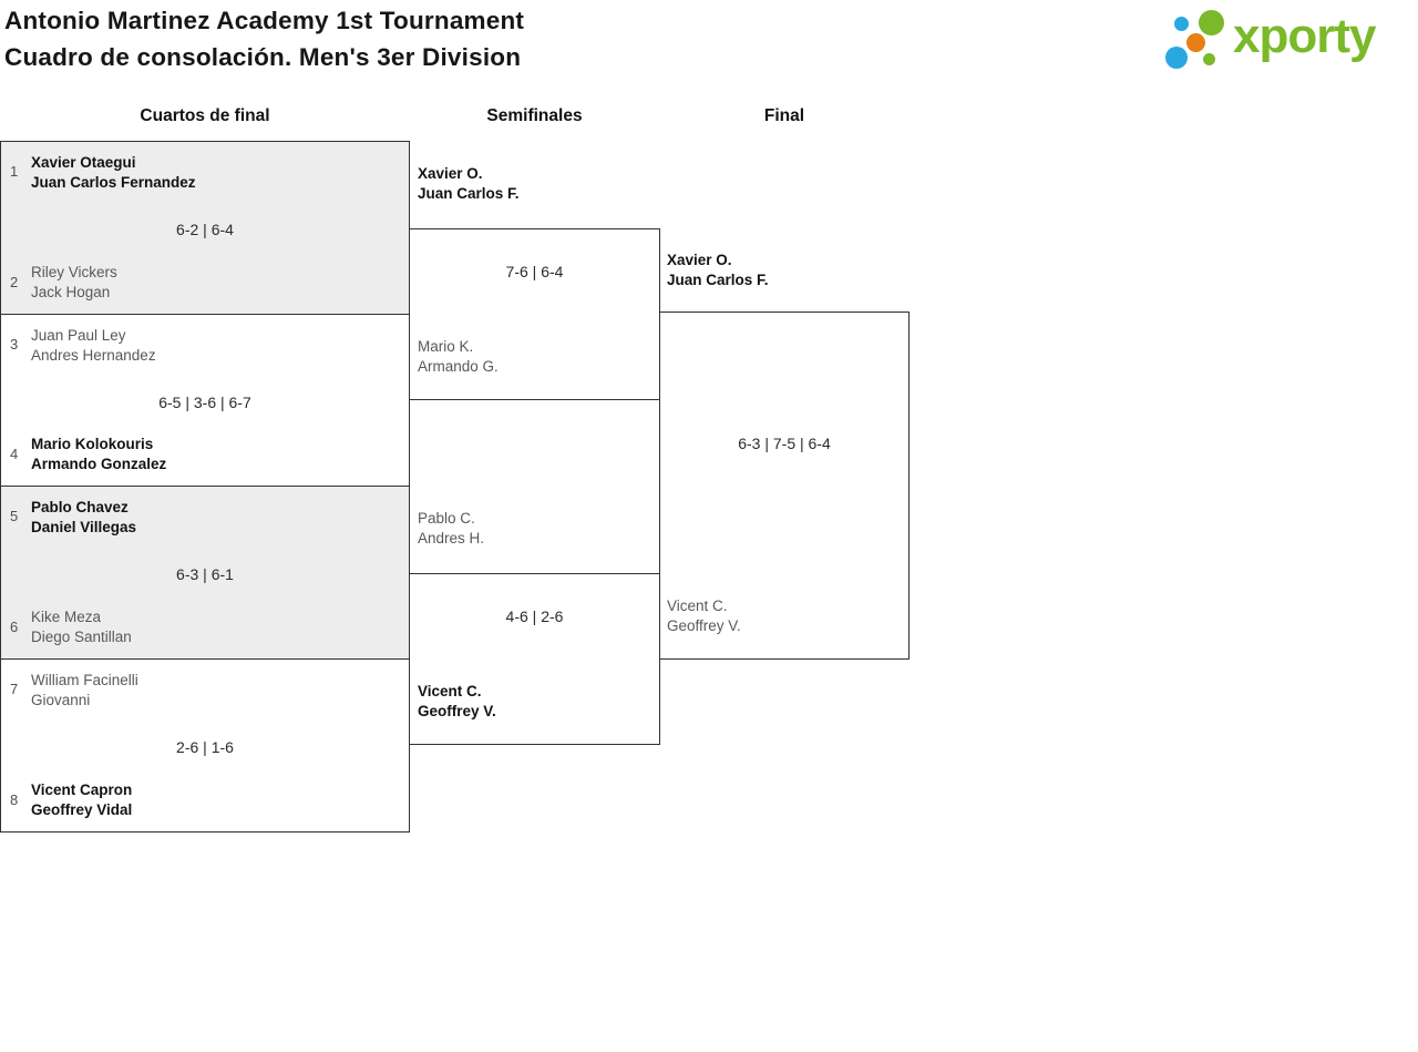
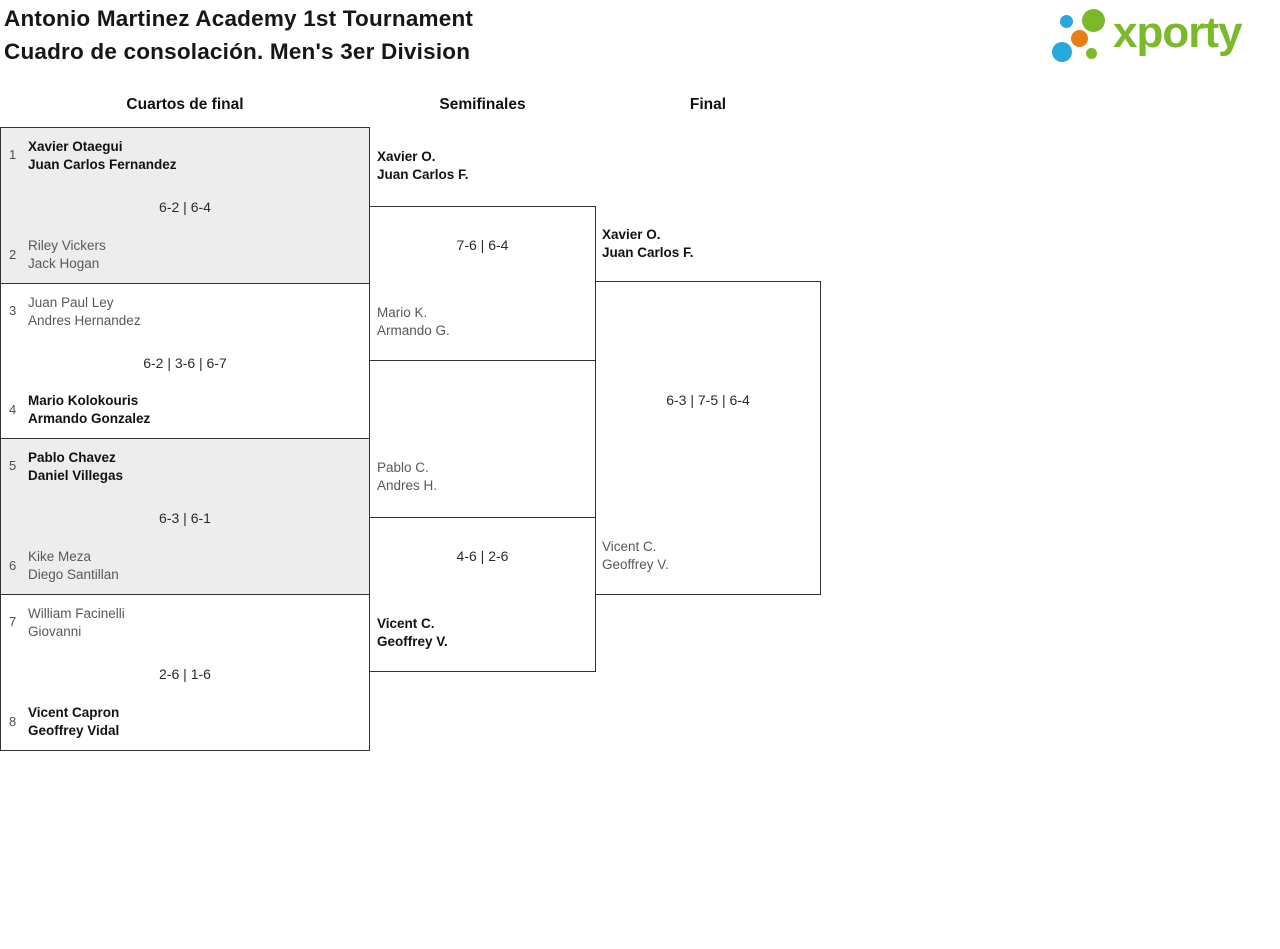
  Antonio Martinez Academy 1st Tournament
  Cuadro de consolación. Men's 3er Division
  xporty
  Cuartos de final
  Semifinales
  Final
  1
  Xavier Otaegui
  Juan Carlos Fernandez
  6-2 | 6-4
  2
  Riley Vickers
  Jack Hogan
  3
  Juan Paul Ley
  Andres Hernandez
- 6-5 | 3-6 | 6-7
+ 6-2 | 3-6 | 6-7
  4
  Mario Kolokouris
  Armando Gonzalez
  5
  Pablo Chavez
  Daniel Villegas
  6-3 | 6-1
  6
  Kike Meza
  Diego Santillan
  7
  William Facinelli
  Giovanni
  2-6 | 1-6
  8
  Vicent Capron
  Geoffrey Vidal
  Xavier O.
  Juan Carlos F.
  7-6 | 6-4
  Mario K.
  Armando G.
  Pablo C.
  Andres H.
  4-6 | 2-6
  Vicent C.
  Geoffrey V.
  Xavier O.
  Juan Carlos F.
  6-3 | 7-5 | 6-4
  Vicent C.
  Geoffrey V.
